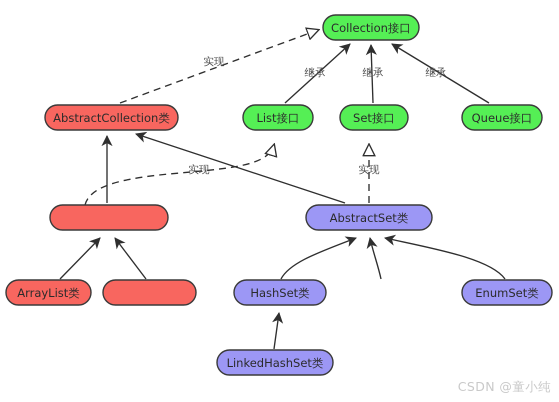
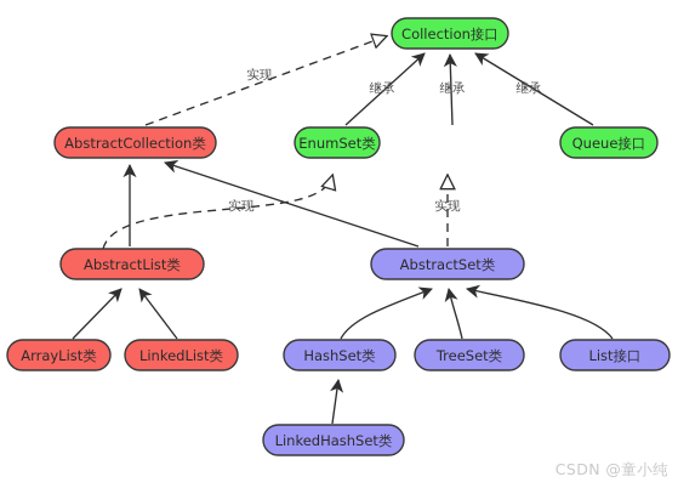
  实现
  继承
  继承
  继承
  实现
  实现
  Collection接口
  AbstractCollection类
- List接口
+ EnumSet类
- Set接口
  Queue接口
+ AbstractList类
  AbstractSet类
  ArrayList类
+ LinkedList类
  HashSet类
+ TreeSet类
- EnumSet类
+ List接口
  LinkedHashSet类
  CSDN @童小纯
